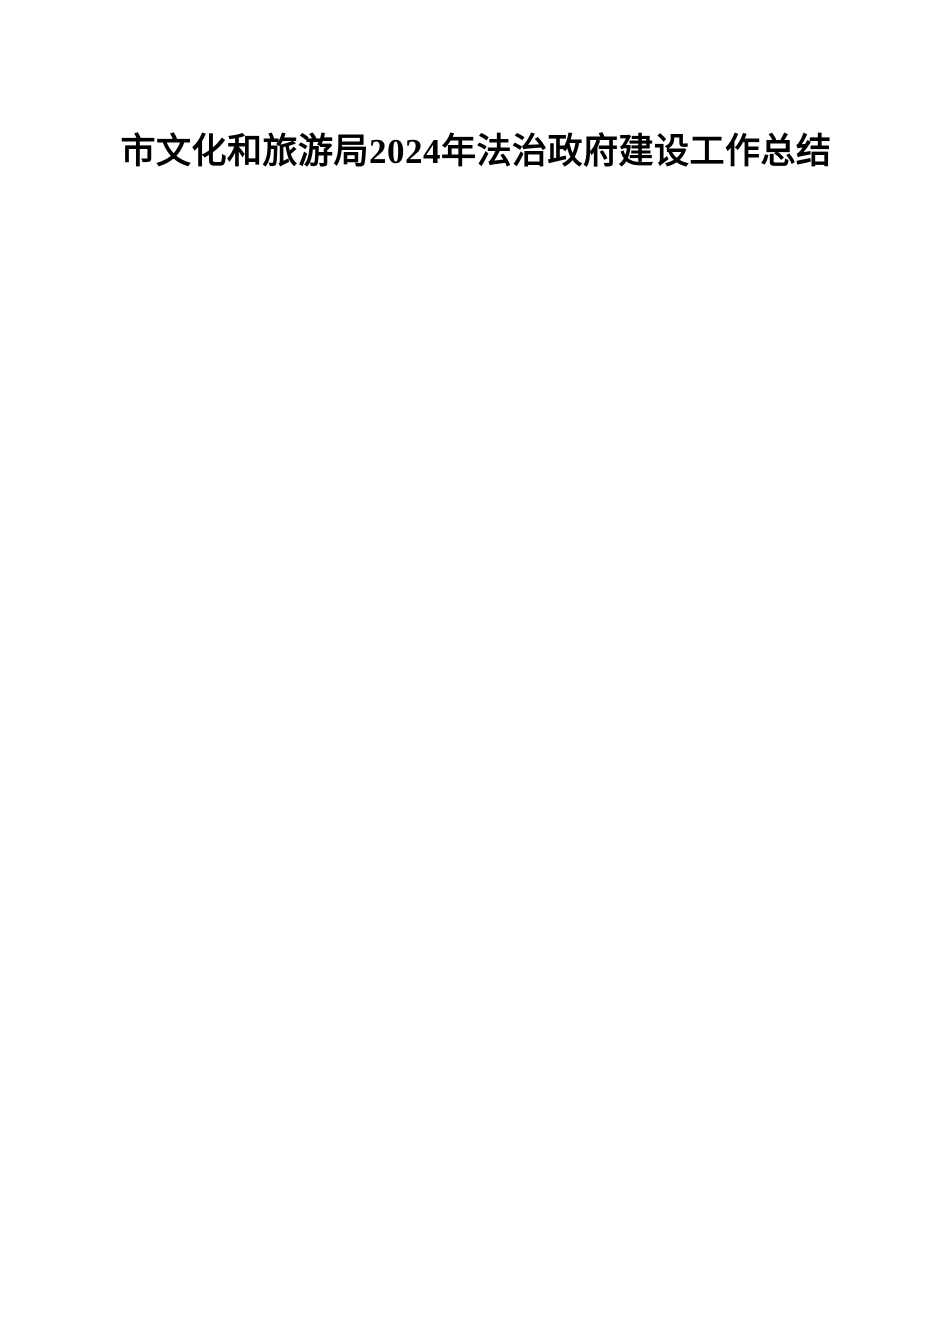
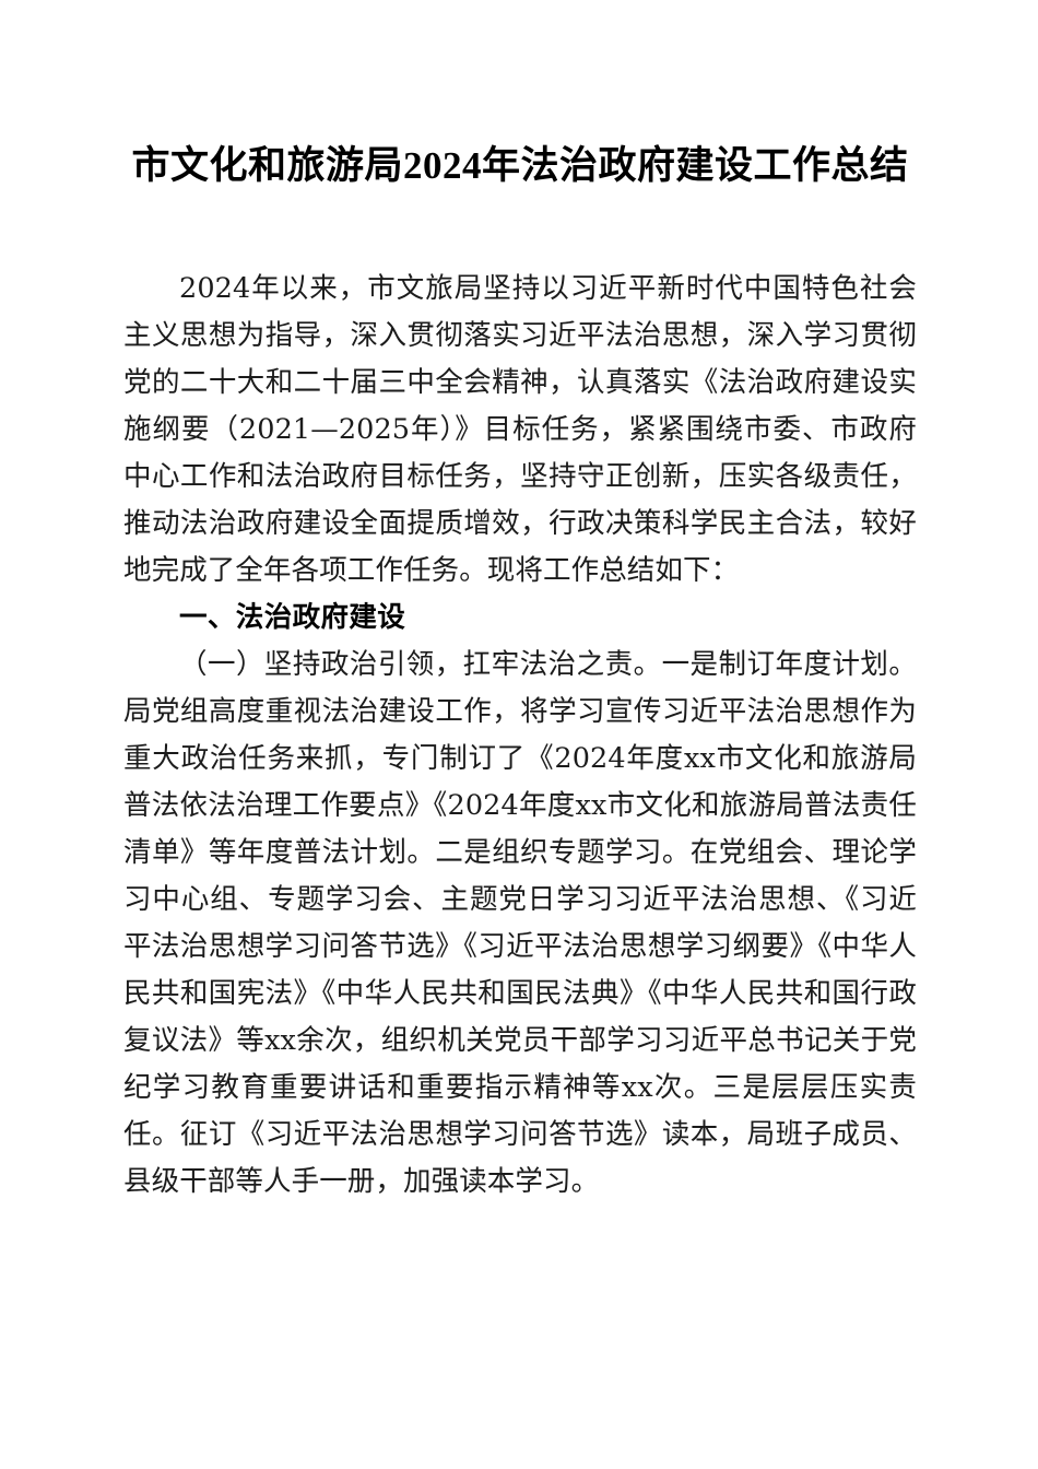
  市文化和旅游局2024年法治政府建设工作总结
+ 2024年以来，市文旅局坚持以习近平新时代中国特色社会主义思想为指导，深入贯彻落实习近平法治思想，深入学习贯彻党的二十大和二十届三中全会精神，认真落实《法治政府建设实施纲要（2021—2025年）》目标任务，紧紧围绕市委、市政府中心工作和法治政府目标任务，坚持守正创新，压实各级责任，推动法治政府建设全面提质增效，行政决策科学民主合法，较好地完成了全年各项工作任务。现将工作总结如下：
+ 一、法治政府建设
+ （一）坚持政治引领，扛牢法治之责。一是制订年度计划。局党组高度重视法治建设工作，将学习宣传习近平法治思想作为重大政治任务来抓，专门制订了《2024年度xx市文化和旅游局普法依法治理工作要点》《2024年度xx市文化和旅游局普法责任清单》等年度普法计划。二是组织专题学习。在党组会、理论学习中心组、专题学习会、主题党日学习习近平法治思想、《习近平法治思想学习问答节选》《习近平法治思想学习纲要》《中华人民共和国宪法》《中华人民共和国民法典》《中华人民共和国行政复议法》等xx余次，组织机关党员干部学习习近平总书记关于党纪学习教育重要讲话和重要指示精神等xx次。三是层层压实责任。征订《习近平法治思想学习问答节选》读本，局班子成员、县级干部等人手一册，加强读本学习。
